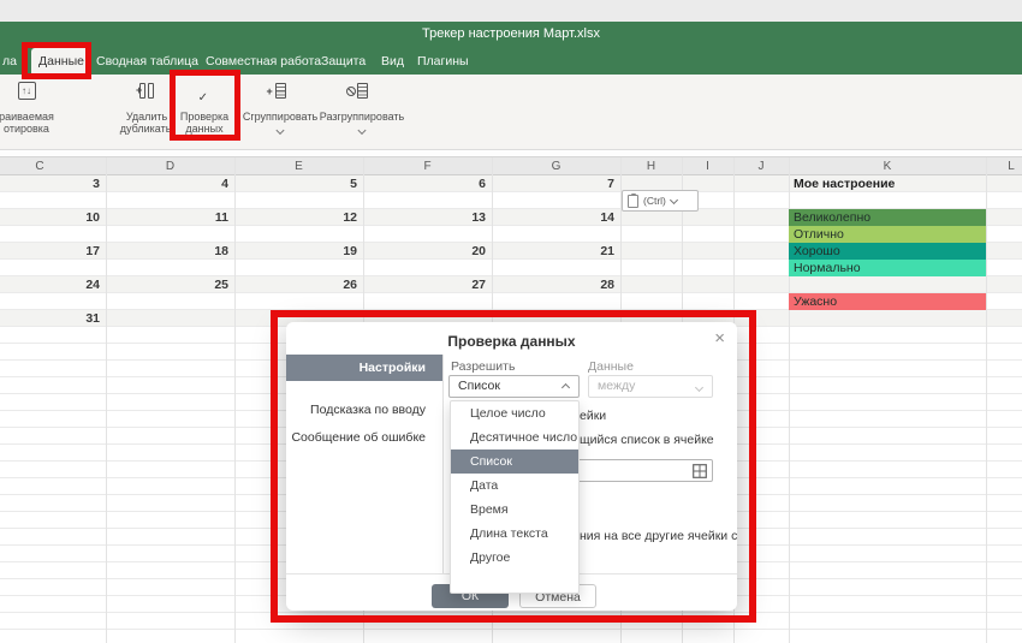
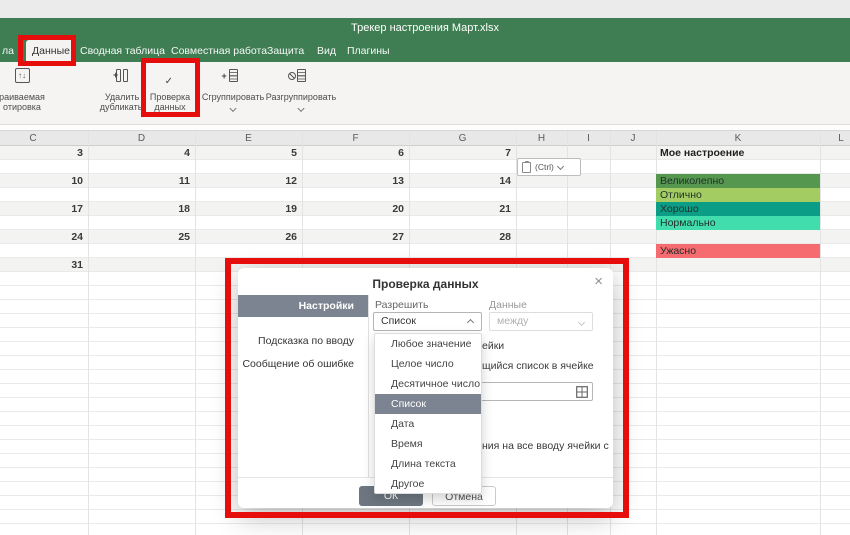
  Трекер настроения Март.xlsx
  ла
  Данные
  Сводная таблица
  Совместная работа
  Защита
  Вид
  Плагины
  ↑↓
  раиваемая
  отировка
  +
  Удалить
  дубликаты
  ✓
  Проверка
  данных
  +
  Сгруппировать
  Разгруппировать
  C
  D
  E
  F
  G
  H
  I
  J
  K
  L
  3
  4
  5
  6
  7
  10
  11
  12
  13
  14
  17
  18
  19
  20
  21
  24
  25
  26
  27
  28
  31
  Мое настроение
  Великолепно
  Отлично
  Хорошо
  Нормально
  Ужасно
  (Ctrl)
  Проверка данных
  ×
  Настройки
  Подсказка по вводу
  Сообщение об ошибке
  Разрешить
  Список
  Данные
  между
  ейки
  щийся список в ячейке
- ния на все другие ячейки с
+ ния на все вводу ячейки с
  ОК
  Отмена
+ Любое значение
  Целое число
  Десятичное число
  Список
  Дата
  Время
  Длина текста
  Другое
